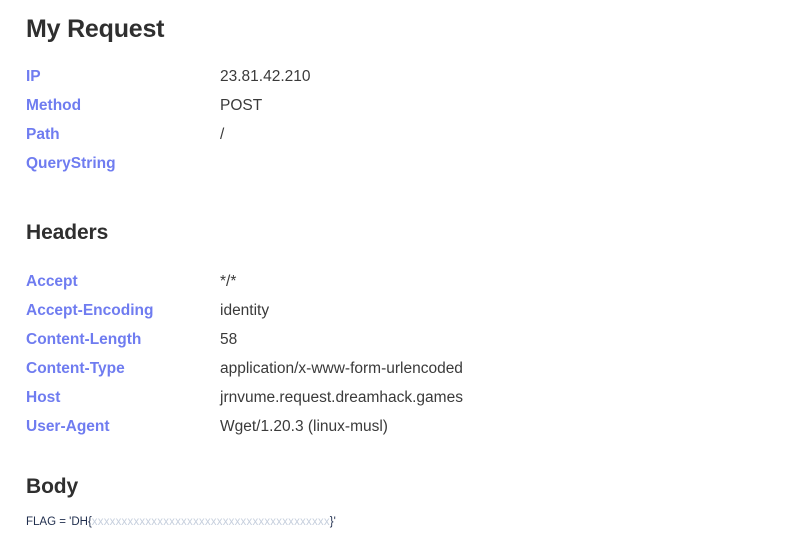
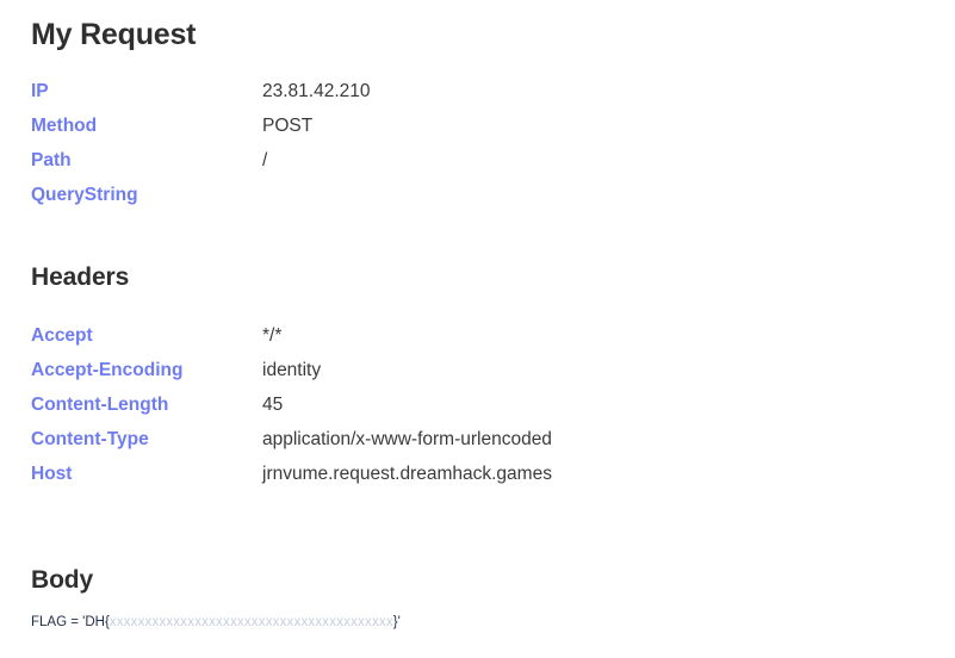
  My Request
  IP	23.81.42.210
  Method	POST
  Path	/
  QueryString
  Headers
  Accept	*/*
  Accept-Encoding	identity
- Content-Length	58
+ Content-Length	45
  Content-Type	application/x-www-form-urlencoded
  Host	jrnvume.request.dreamhack.games
- User-Agent	Wget/1.20.3 (linux-musl)
  Body
  FLAG = 'DH{xxxxxxxxxxxxxxxxxxxxxxxxxxxxxxxxxxxxxxxx}'
